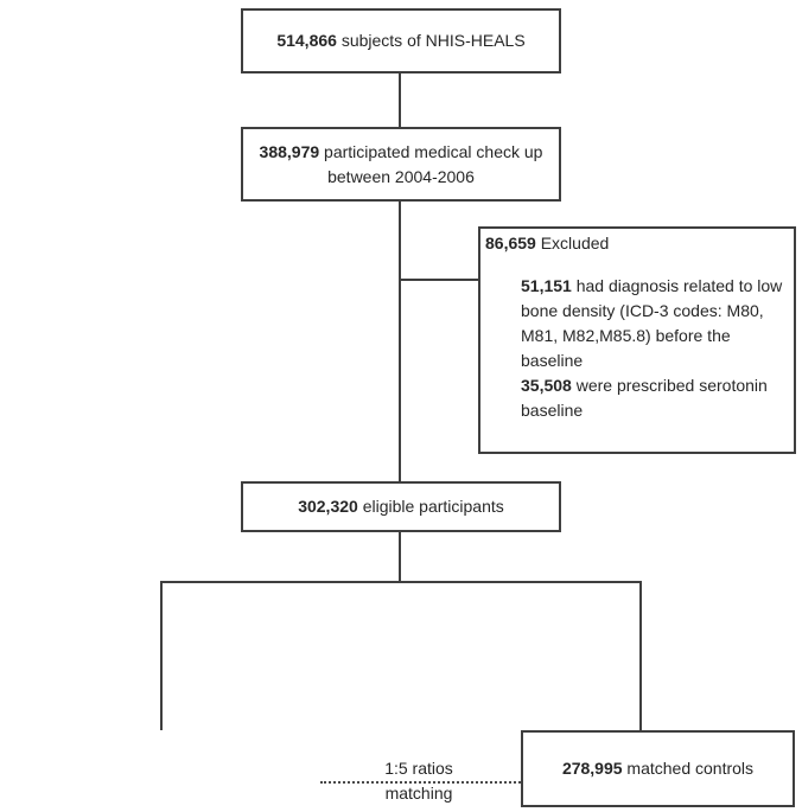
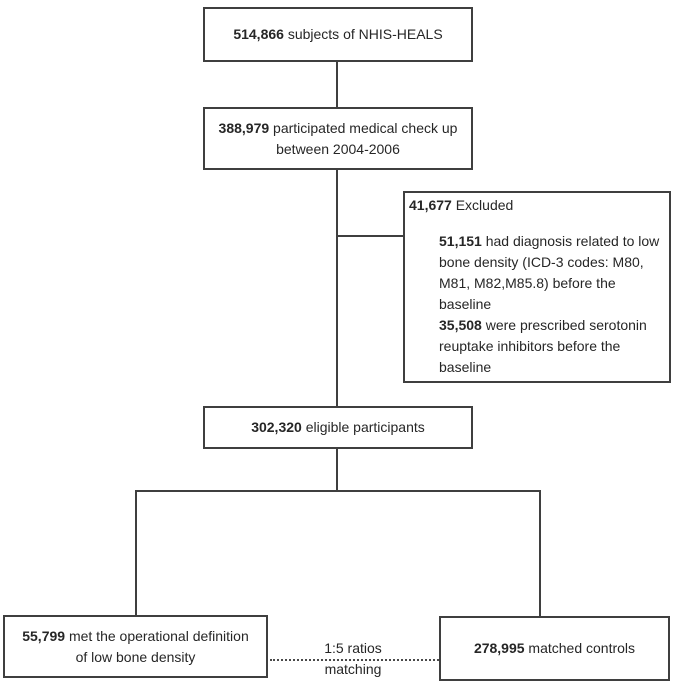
  514,866 subjects of NHIS-HEALS
  388,979 participated medical check up
  between 2004-2006
- 86,659 Excluded
+ 41,677 Excluded
  51,151 had diagnosis related to low
  bone density (ICD-3 codes: M80,
  M81, M82,M85.8) before the
  baseline
  35,508 were prescribed serotonin
+ reuptake inhibitors before the
  baseline
  302,320 eligible participants
+ 55,799 met the operational definition
+ of low bone density
  278,995 matched controls
  1:5 ratios
  matching
